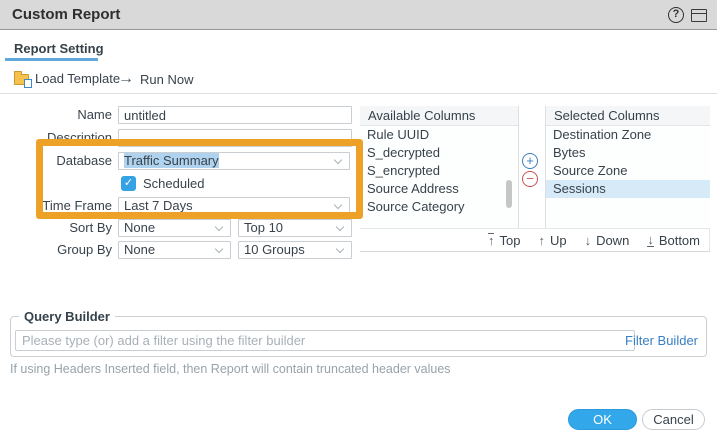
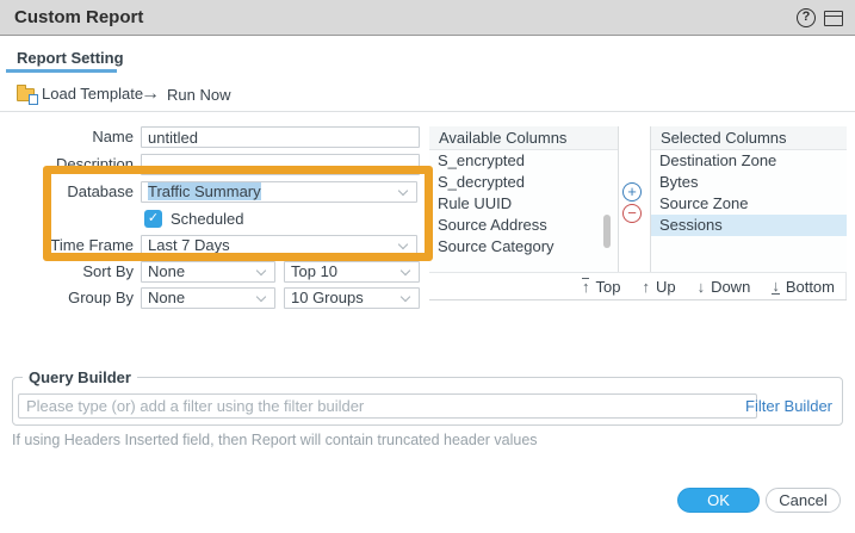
  Custom Report
  ?
  Report Setting
  Load Template
  →
  Run Now
  Name
  untitled
  Description
  Database
  Traffic Summary
  ✓
  Scheduled
  Time Frame
  Last 7 Days
  Sort By
  None
  Top 10
  Group By
  None
  10 Groups
  Available Columns
- Rule UUID
+ S_encrypted
  S_decrypted
- S_encrypted
+ Rule UUID
  Source Address
  Source Category
  +
  −
  Selected Columns
  Destination Zone
  Bytes
  Source Zone
  Sessions
  ↑
  Top
  ↑
  Up
  ↓
  Down
  ↓
  Bottom
  Query Builder
  Please type (or) add a filter using the filter builder
  Filter Builder
  If using Headers Inserted field, then Report will contain truncated header values
  OK
  Cancel
